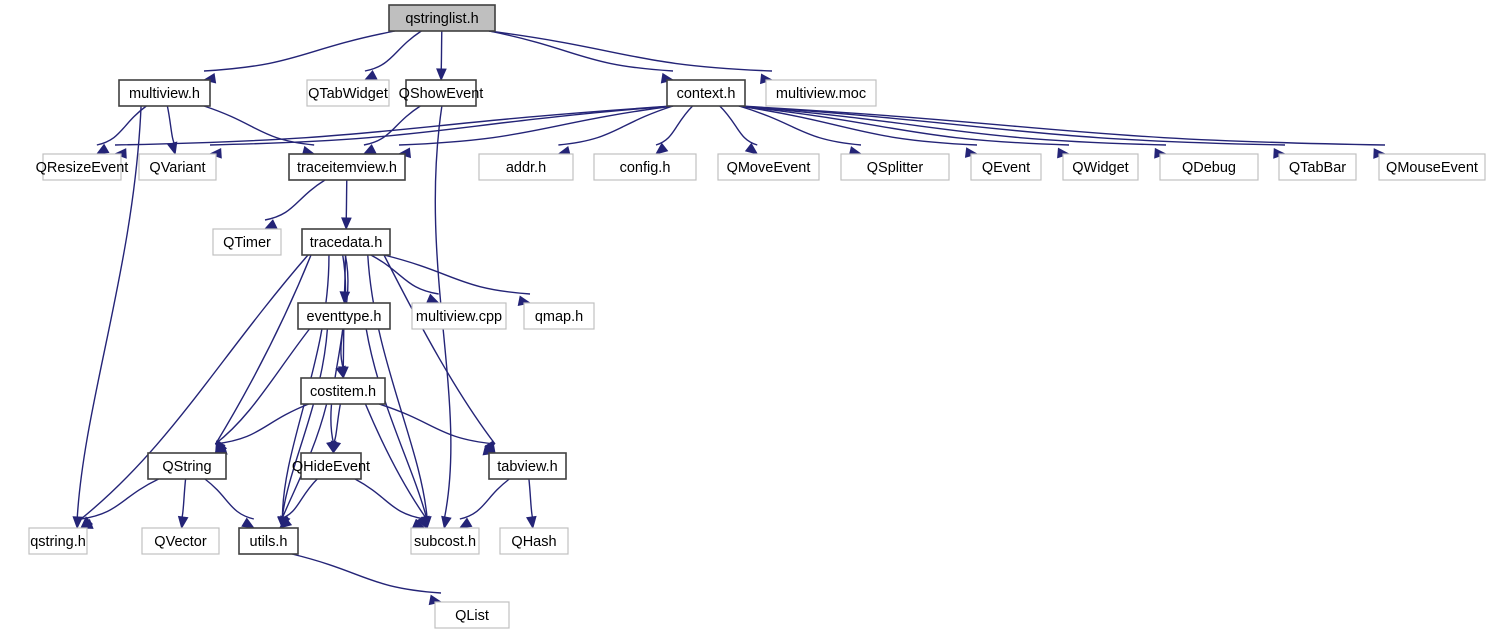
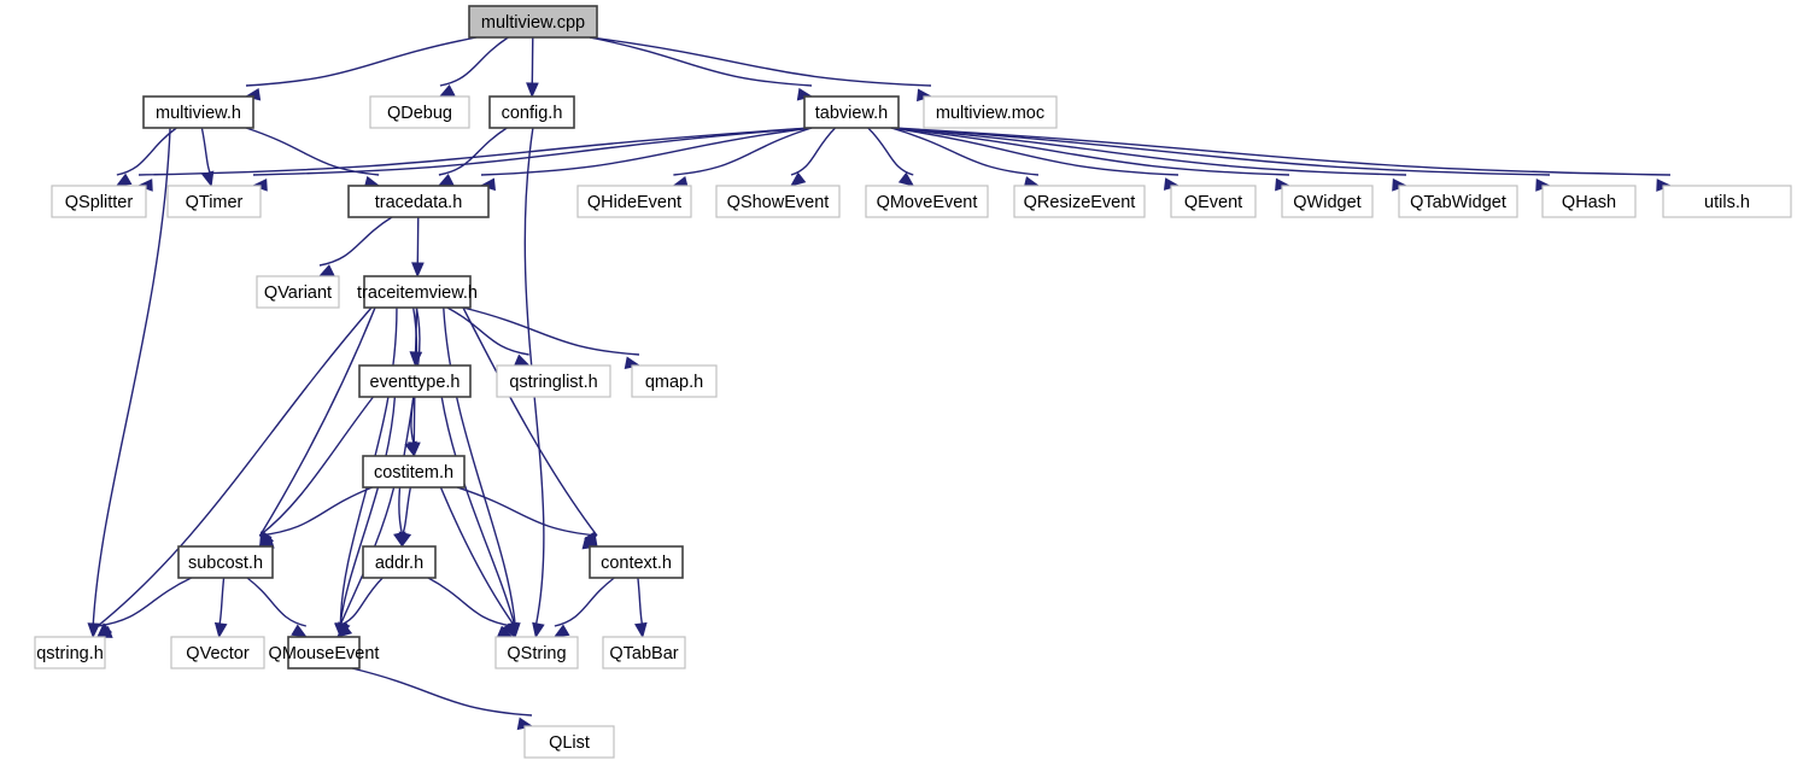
- qstringlist.h
+ multiview.cpp
  multiview.h
- QTabWidget
+ QDebug
- QShowEvent
+ config.h
- context.h
+ tabview.h
  multiview.moc
- QResizeEvent
+ QSplitter
- QVariant
+ QTimer
- traceitemview.h
+ tracedata.h
- addr.h
+ QHideEvent
- config.h
+ QShowEvent
  QMoveEvent
- QSplitter
+ QResizeEvent
  QEvent
  QWidget
- QDebug
+ QTabWidget
- QTabBar
+ QHash
- QMouseEvent
+ utils.h
- QTimer
+ QVariant
- tracedata.h
+ traceitemview.h
  eventtype.h
- multiview.cpp
+ qstringlist.h
  qmap.h
  costitem.h
- QString
+ subcost.h
- QHideEvent
+ addr.h
- tabview.h
+ context.h
  qstring.h
  QVector
- utils.h
+ QMouseEvent
- subcost.h
+ QString
- QHash
+ QTabBar
  QList
